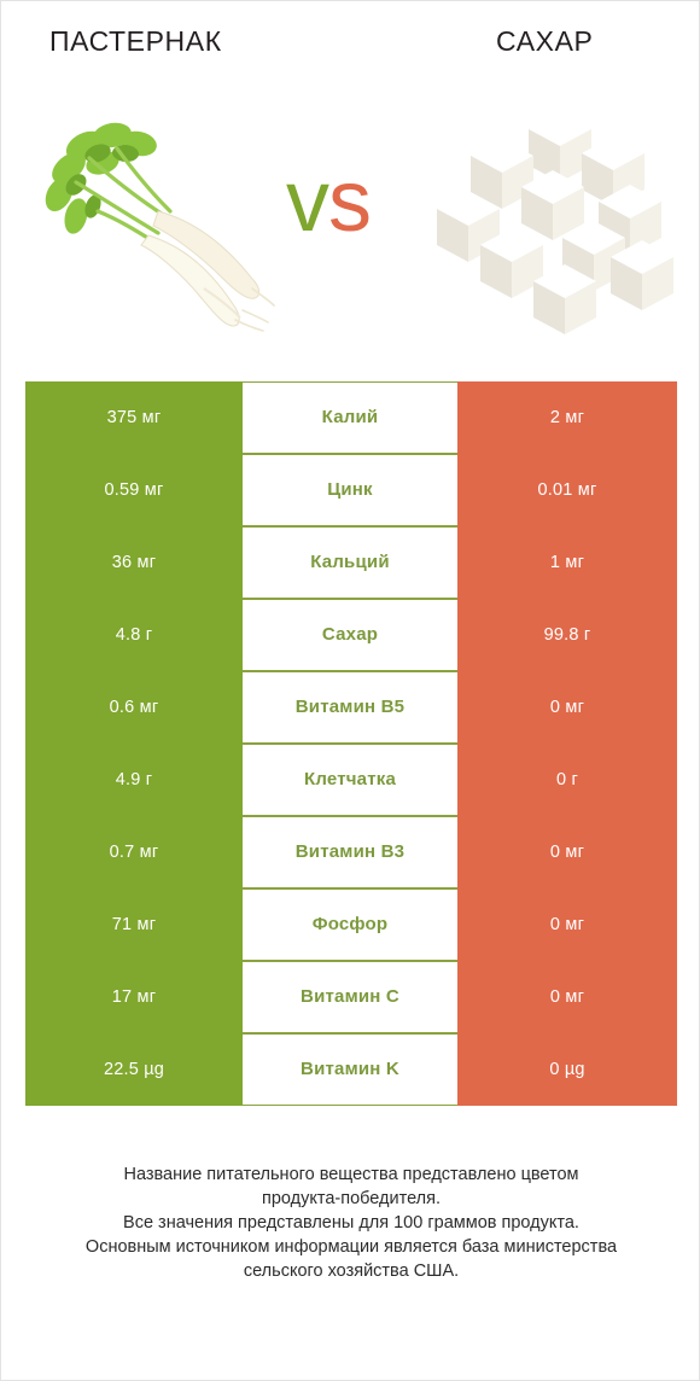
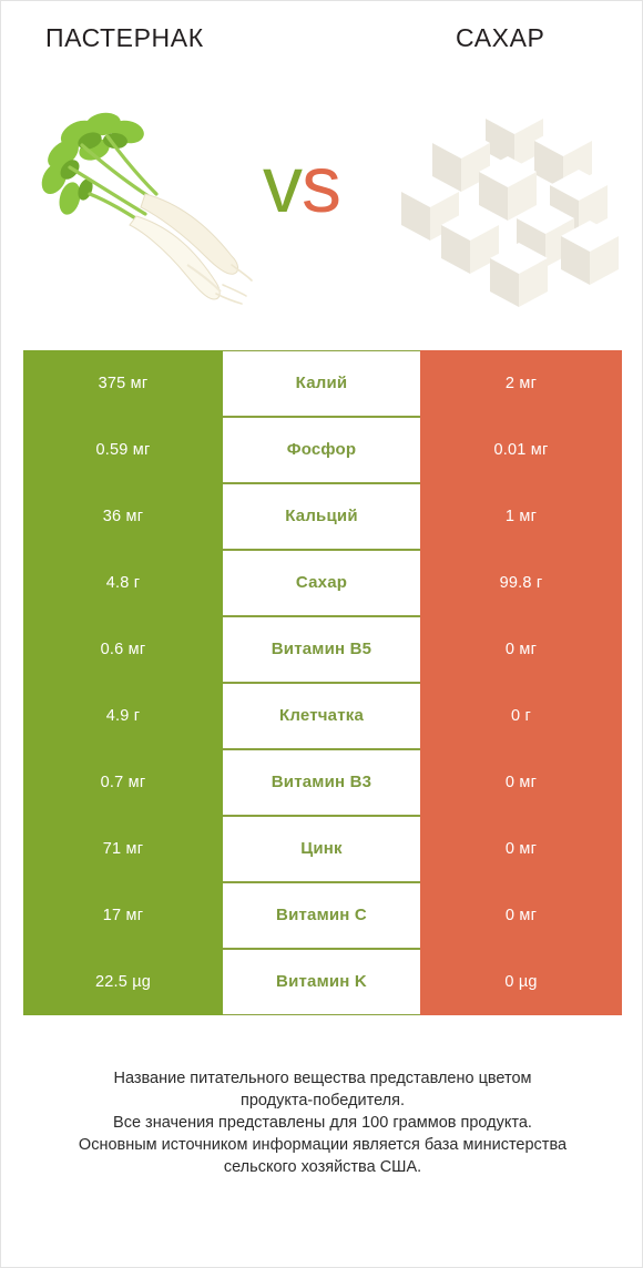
  ПАСТЕРНАК
  САХАР
  vs
  375 мг
  Калий
  2 мг
  0.59 мг
- Цинк
+ Фосфор
  0.01 мг
  36 мг
  Кальций
  1 мг
  4.8 г
  Сахар
  99.8 г
  0.6 мг
  Витамин B5
  0 мг
  4.9 г
  Клетчатка
  0 г
  0.7 мг
  Витамин B3
  0 мг
  71 мг
- Фосфор
+ Цинк
  0 мг
  17 мг
  Витамин C
  0 мг
  22.5 µg
  Витамин K
  0 µg
  Название питательного вещества представлено цветом
  продукта-победителя.
  Все значения представлены для 100 граммов продукта.
  Основным источником информации является база министерства
  сельского хозяйства США.
